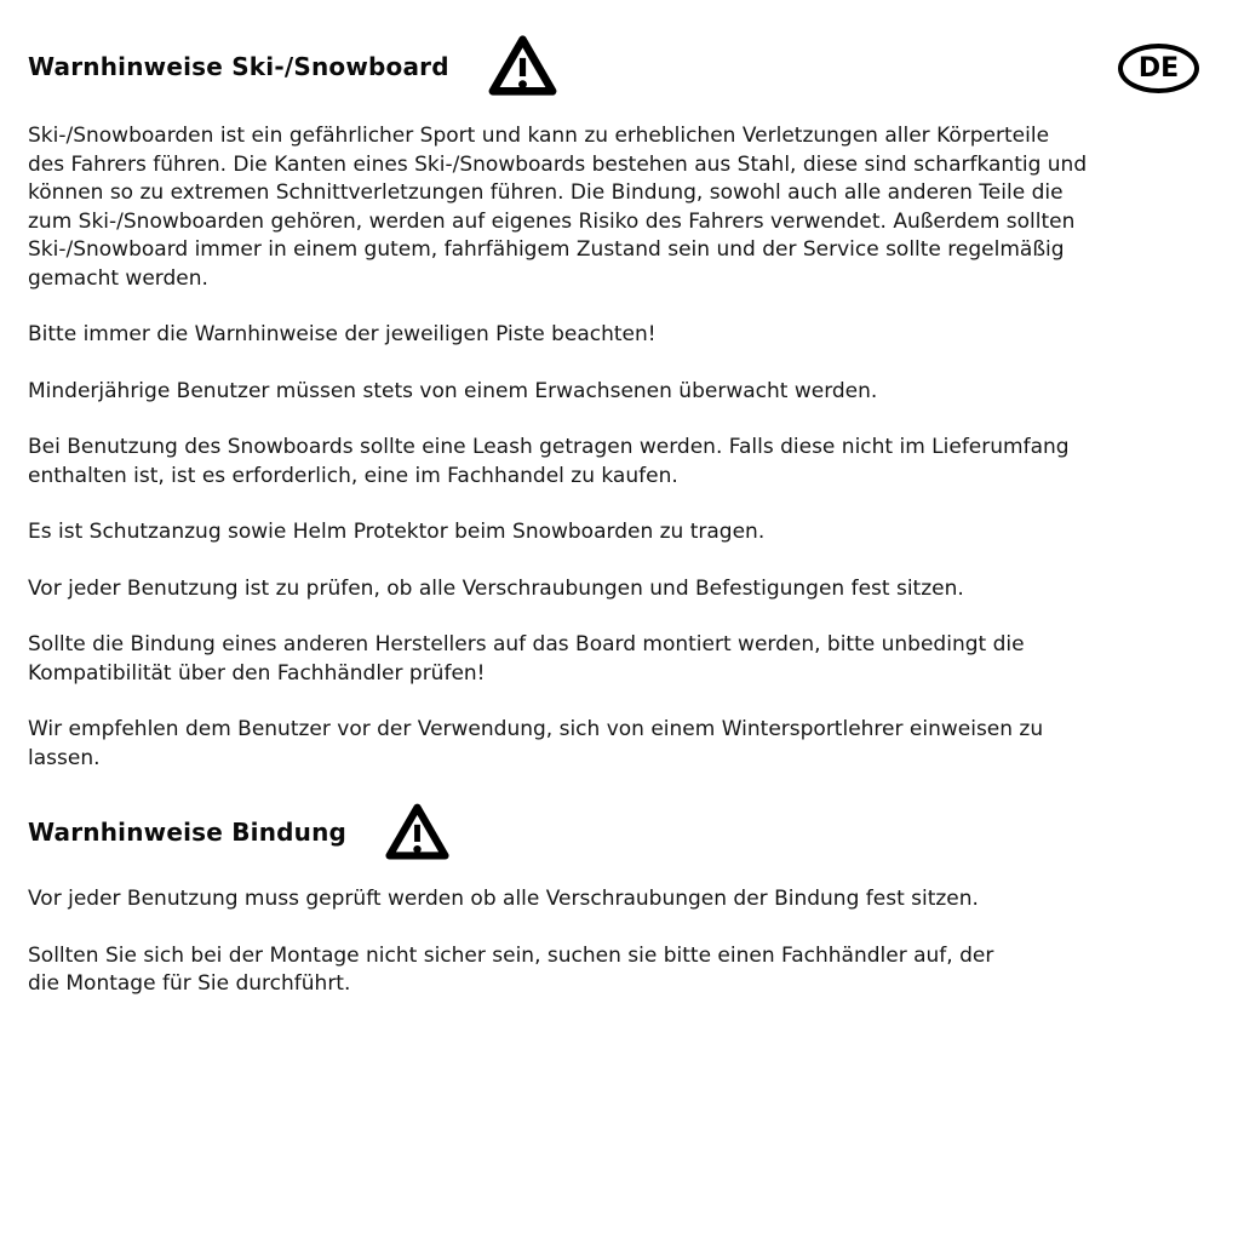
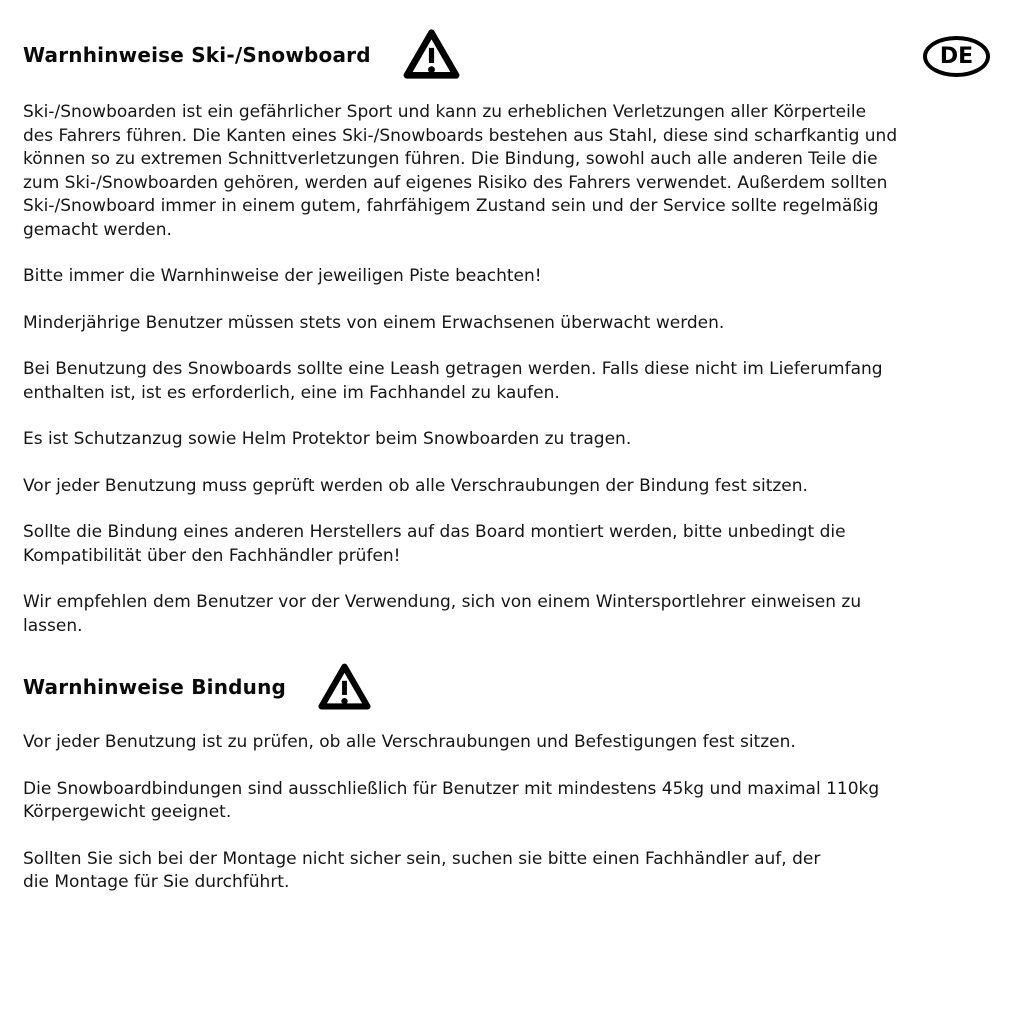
  DE
  Warnhinweise Ski-/Snowboard
  Ski-/Snowboarden ist ein gefährlicher Sport und kann zu erheblichen Verletzungen aller Körperteile
  des Fahrers führen. Die Kanten eines Ski-/Snowboards bestehen aus Stahl, diese sind scharfkantig und
  können so zu extremen Schnittverletzungen führen. Die Bindung, sowohl auch alle anderen Teile die
  zum Ski-/Snowboarden gehören, werden auf eigenes Risiko des Fahrers verwendet. Außerdem sollten
  Ski-/Snowboard immer in einem gutem, fahrfähigem Zustand sein und der Service sollte regelmäßig
  gemacht werden.
  Bitte immer die Warnhinweise der jeweiligen Piste beachten!
  Minderjährige Benutzer müssen stets von einem Erwachsenen überwacht werden.
  Bei Benutzung des Snowboards sollte eine Leash getragen werden. Falls diese nicht im Lieferumfang
  enthalten ist, ist es erforderlich, eine im Fachhandel zu kaufen.
  Es ist Schutzanzug sowie Helm Protektor beim Snowboarden zu tragen.
- Vor jeder Benutzung ist zu prüfen, ob alle Verschraubungen und Befestigungen fest sitzen.
+ Vor jeder Benutzung muss geprüft werden ob alle Verschraubungen der Bindung fest sitzen.
  Sollte die Bindung eines anderen Herstellers auf das Board montiert werden, bitte unbedingt die
  Kompatibilität über den Fachhändler prüfen!
  Wir empfehlen dem Benutzer vor der Verwendung, sich von einem Wintersportlehrer einweisen zu
  lassen.
  Warnhinweise Bindung
- Vor jeder Benutzung muss geprüft werden ob alle Verschraubungen der Bindung fest sitzen.
+ Vor jeder Benutzung ist zu prüfen, ob alle Verschraubungen und Befestigungen fest sitzen.
+ Die Snowboardbindungen sind ausschließlich für Benutzer mit mindestens 45kg und maximal 110kg
+ Körpergewicht geeignet.
  Sollten Sie sich bei der Montage nicht sicher sein, suchen sie bitte einen Fachhändler auf, der
  die Montage für Sie durchführt.
